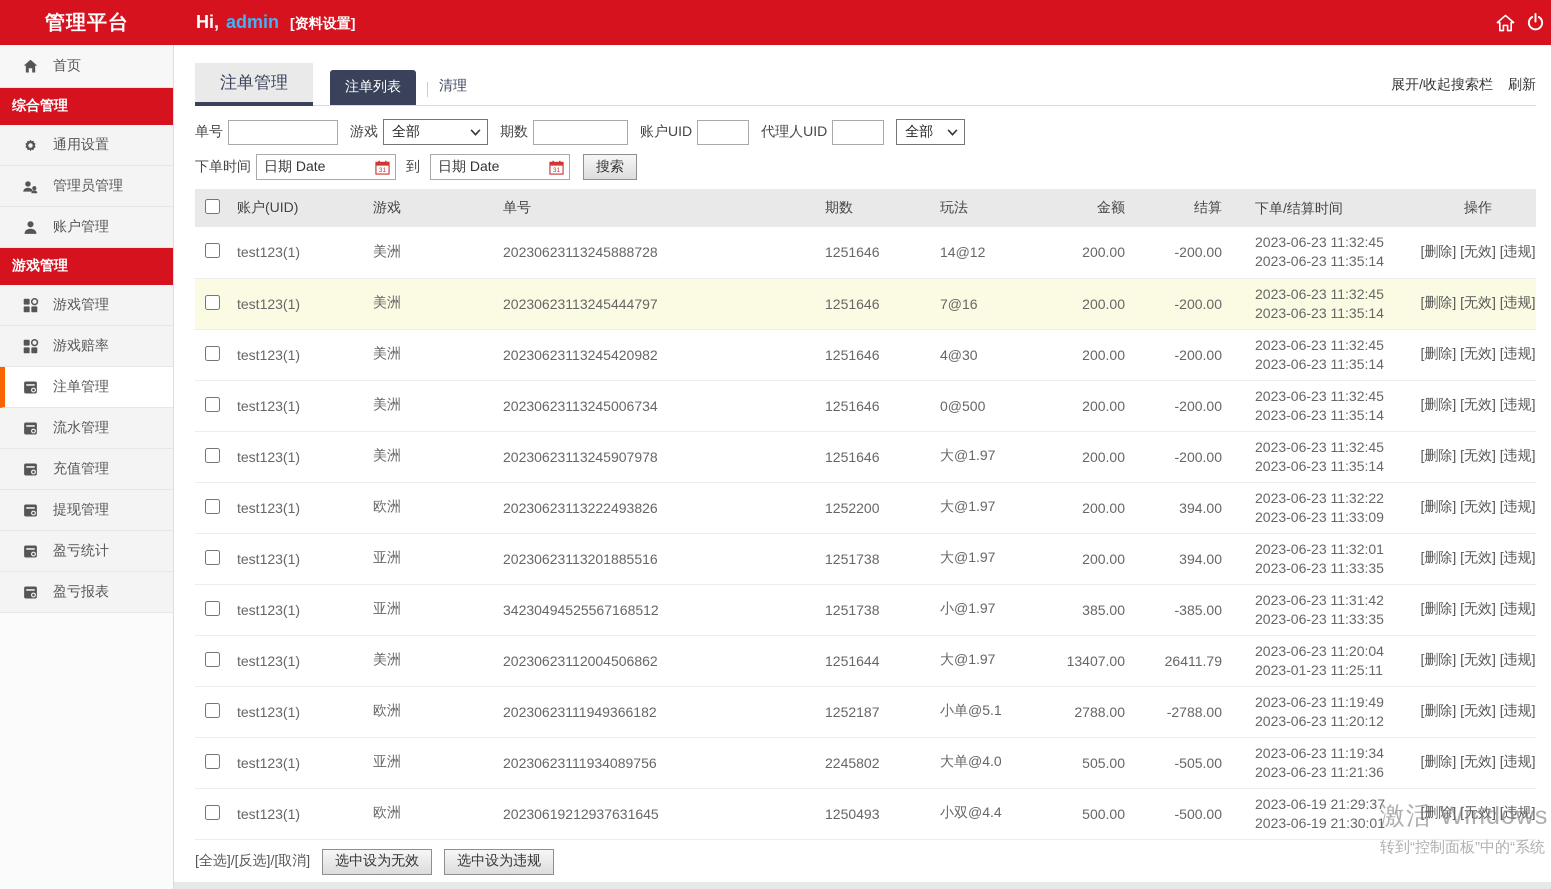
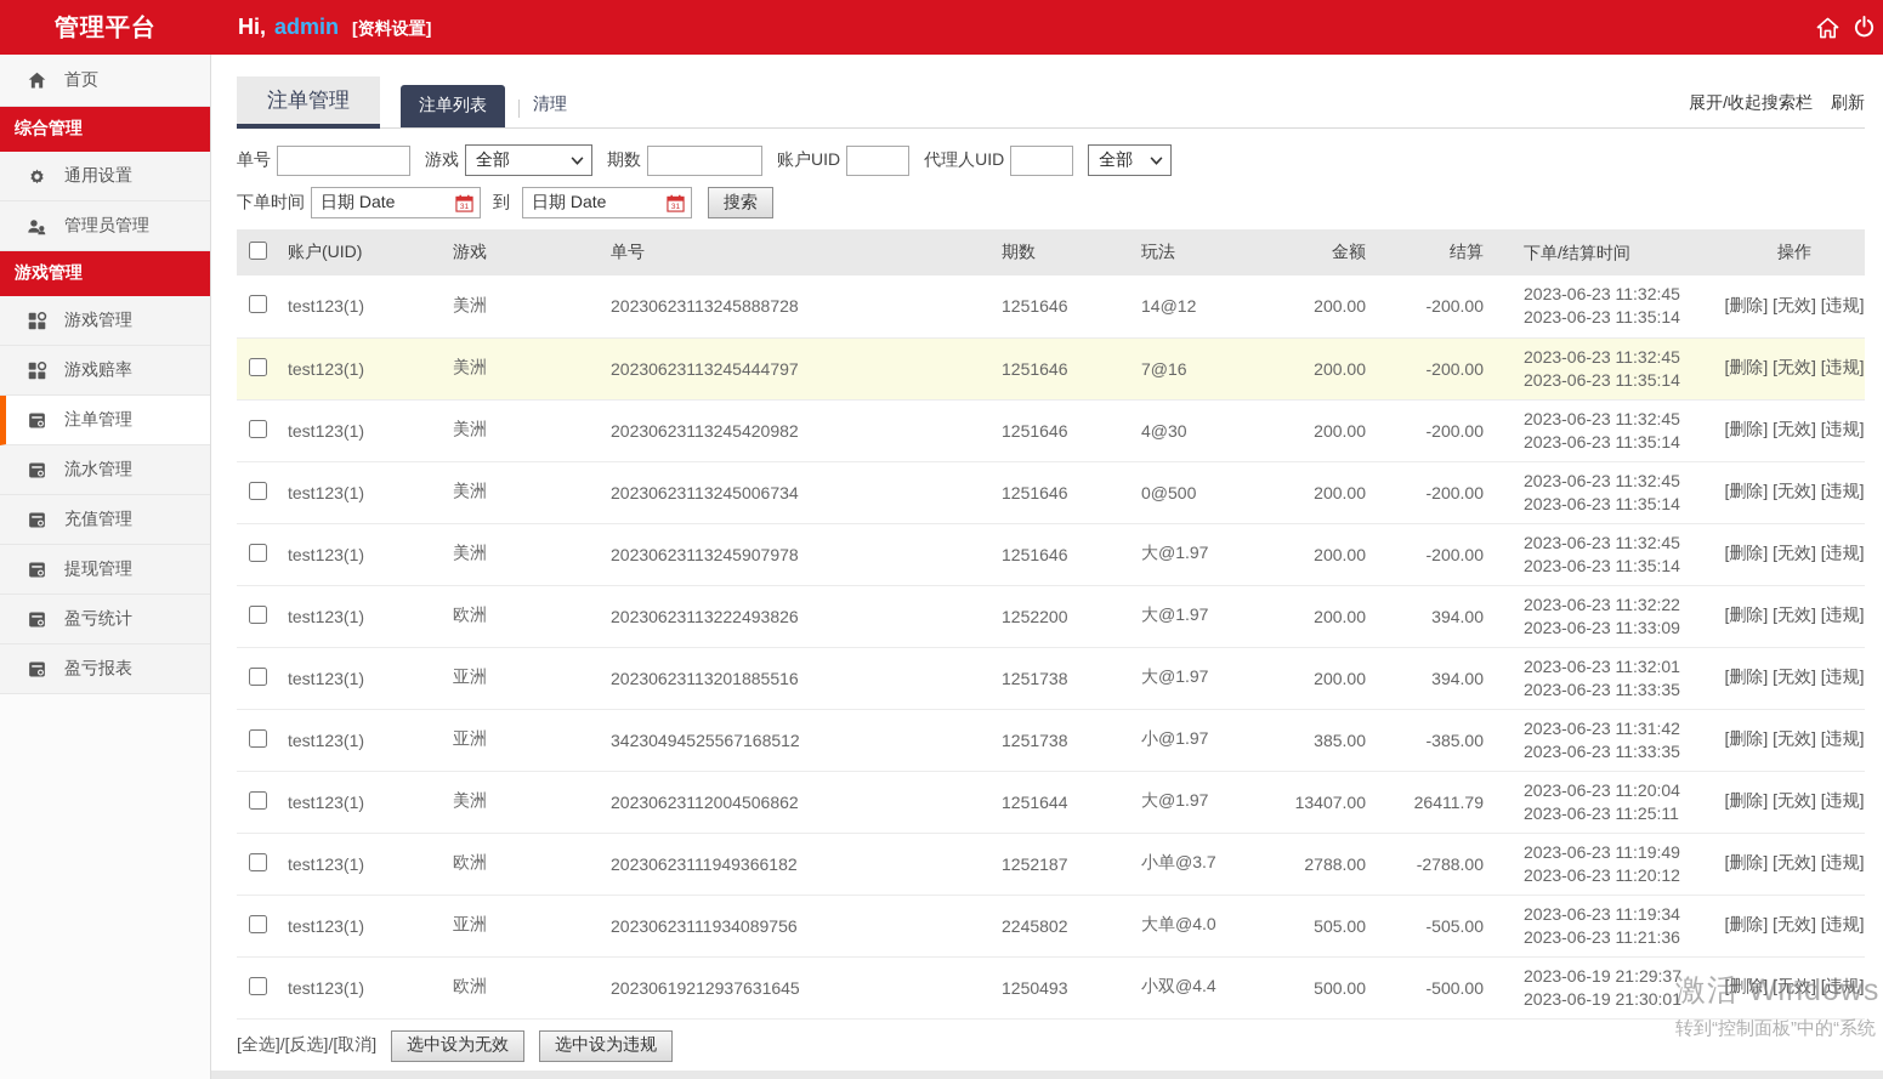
  管理平台
  Hi,
  admin
  [资料设置]
  首页
  综合管理
  通用设置
  管理员管理
- 账户管理
  游戏管理
  游戏管理
  游戏赔率
  注单管理
  流水管理
  充值管理
  提现管理
  盈亏统计
  盈亏报表
  注单管理
  注单列表
  清理
  展开/收起搜索栏
  刷新
  单号
  游戏
  全部
  期数
  账户UID
  代理人UID
  全部
  下单时间
  日期 Date
  到
  日期 Date
  搜索
  	账户(UID)	游戏	单号	期数	玩法	金额	结算	下单/结算时间	操作
  	test123(1)	美洲	20230623113245888728	1251646	14@12	200.00	-200.00	2023-06-23 11:32:452023-06-23 11:35:14	[删除] [无效] [违规]
  	test123(1)	美洲	20230623113245444797	1251646	7@16	200.00	-200.00	2023-06-23 11:32:452023-06-23 11:35:14	[删除] [无效] [违规]
  	test123(1)	美洲	20230623113245420982	1251646	4@30	200.00	-200.00	2023-06-23 11:32:452023-06-23 11:35:14	[删除] [无效] [违规]
  	test123(1)	美洲	20230623113245006734	1251646	0@500	200.00	-200.00	2023-06-23 11:32:452023-06-23 11:35:14	[删除] [无效] [违规]
  	test123(1)	美洲	20230623113245907978	1251646	大@1.97	200.00	-200.00	2023-06-23 11:32:452023-06-23 11:35:14	[删除] [无效] [违规]
  	test123(1)	欧洲	20230623113222493826	1252200	大@1.97	200.00	394.00	2023-06-23 11:32:222023-06-23 11:33:09	[删除] [无效] [违规]
  	test123(1)	亚洲	20230623113201885516	1251738	大@1.97	200.00	394.00	2023-06-23 11:32:012023-06-23 11:33:35	[删除] [无效] [违规]
  	test123(1)	亚洲	34230494525567168512	1251738	小@1.97	385.00	-385.00	2023-06-23 11:31:422023-06-23 11:33:35	[删除] [无效] [违规]
- 	test123(1)	美洲	20230623112004506862	1251644	大@1.97	13407.00	26411.79	2023-06-23 11:20:042023-01-23 11:25:11	[删除] [无效] [违规]
+ 	test123(1)	美洲	20230623112004506862	1251644	大@1.97	13407.00	26411.79	2023-06-23 11:20:042023-06-23 11:25:11	[删除] [无效] [违规]
- 	test123(1)	欧洲	20230623111949366182	1252187	小单@5.1	2788.00	-2788.00	2023-06-23 11:19:492023-06-23 11:20:12	[删除] [无效] [违规]
+ 	test123(1)	欧洲	20230623111949366182	1252187	小单@3.7	2788.00	-2788.00	2023-06-23 11:19:492023-06-23 11:20:12	[删除] [无效] [违规]
  	test123(1)	亚洲	20230623111934089756	2245802	大单@4.0	505.00	-505.00	2023-06-23 11:19:342023-06-23 11:21:36	[删除] [无效] [违规]
  	test123(1)	欧洲	20230619212937631645	1250493	小双@4.4	500.00	-500.00	2023-06-19 21:29:372023-06-19 21:30:01	[删除] [无效] [违规]
  [全选]/[反选]/[取消]
  选中设为无效
  选中设为违规
  激活 Windows
  转到“控制面板”中的“系统
